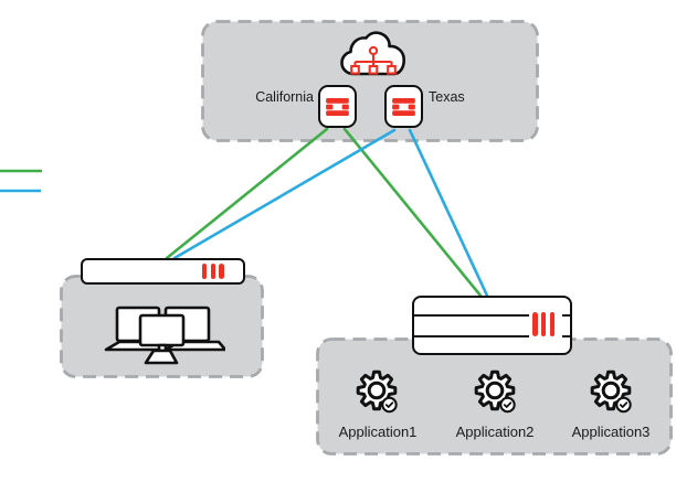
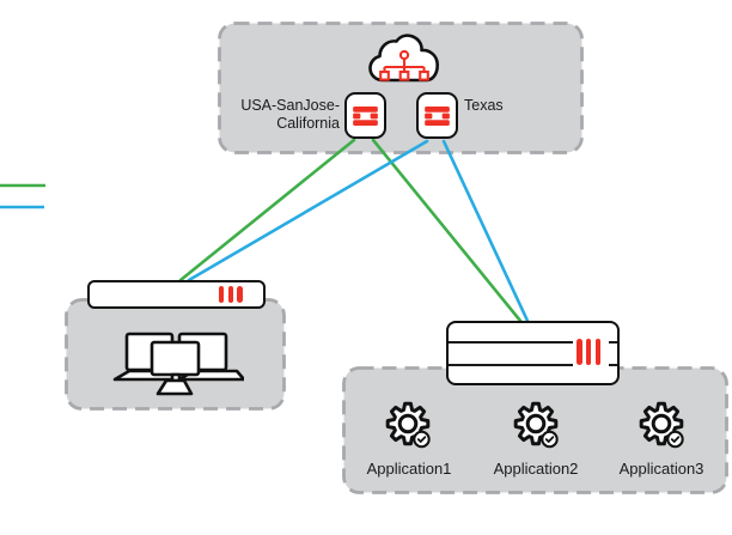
+ USA-SanJose-
  California
  Texas
  Application1
  Application2
  Application3
